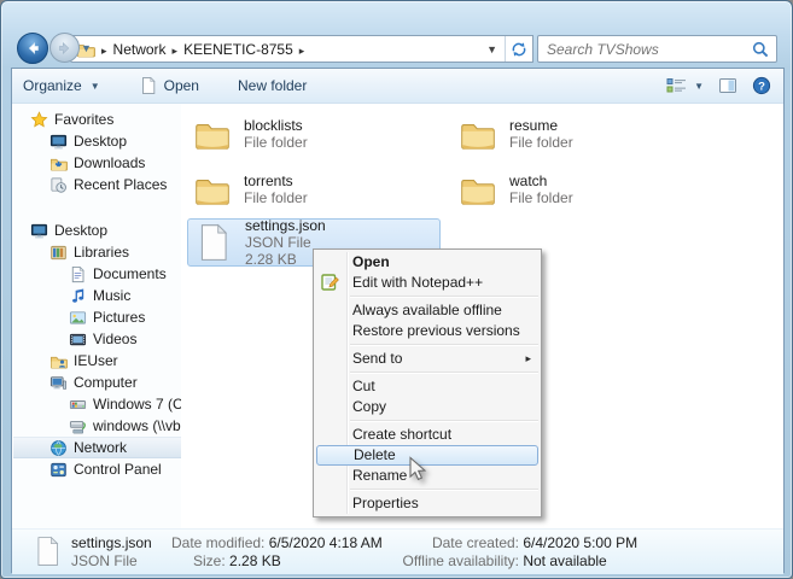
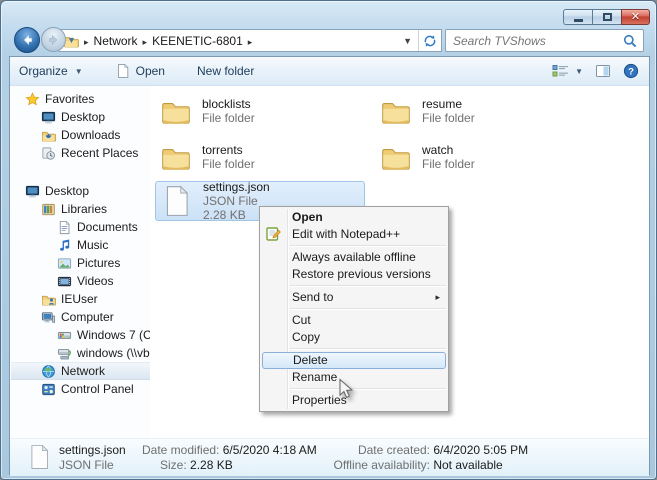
+ ✕
- ▸ Network ▸ KEENETIC-8755 ▸
+ ▸ Network ▸ KEENETIC-6801 ▸
  ▼
  ▼
  Search TVShows
  Organize
  ▼
  Open
  New folder
  ▼
  ?
  Favorites
  Desktop
  Downloads
  Recent Places
  Desktop
  Libraries
  Documents
  Music
  Pictures
  Videos
  IEUser
  Computer
  Windows 7 (C
  windows (\\vb
  Network
  Control Panel
  blocklists
  File folder
  resume
  File folder
  torrents
  File folder
  watch
  File folder
  settings.json
  JSON File
  2.28 KB
  settings.json
  JSON File
  Date modified: 6/5/2020 4:18 AM
  Size: 2.28 KB
- Date created: 6/4/2020 5:00 PM
+ Date created: 6/4/2020 5:05 PM
  Offline availability: Not available
  Open
  Edit with Notepad++
  Always available offline
  Restore previous versions
  Send to
  ▸
  Cut
  Copy
- Create shortcut
  Delete
  Rename
  Properties
